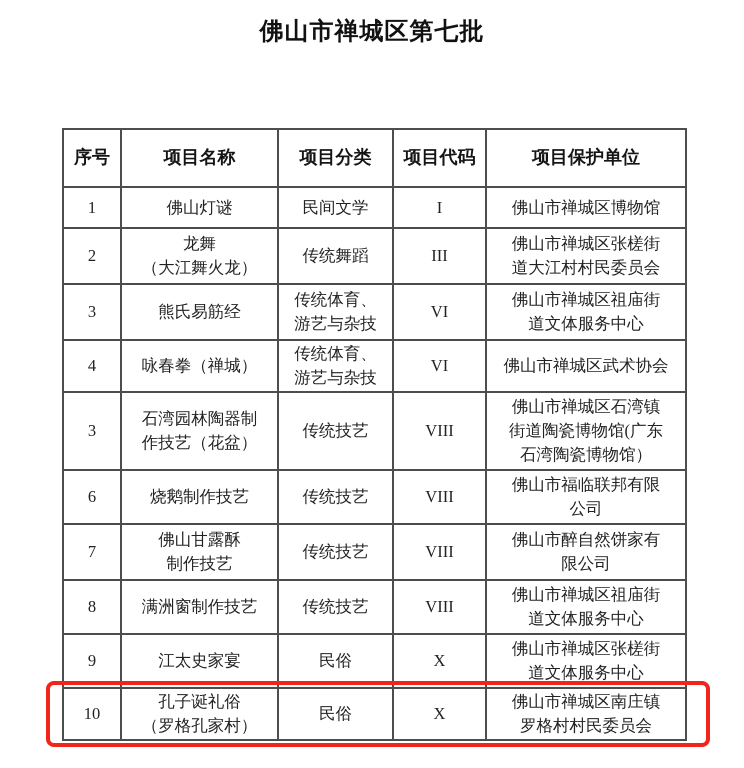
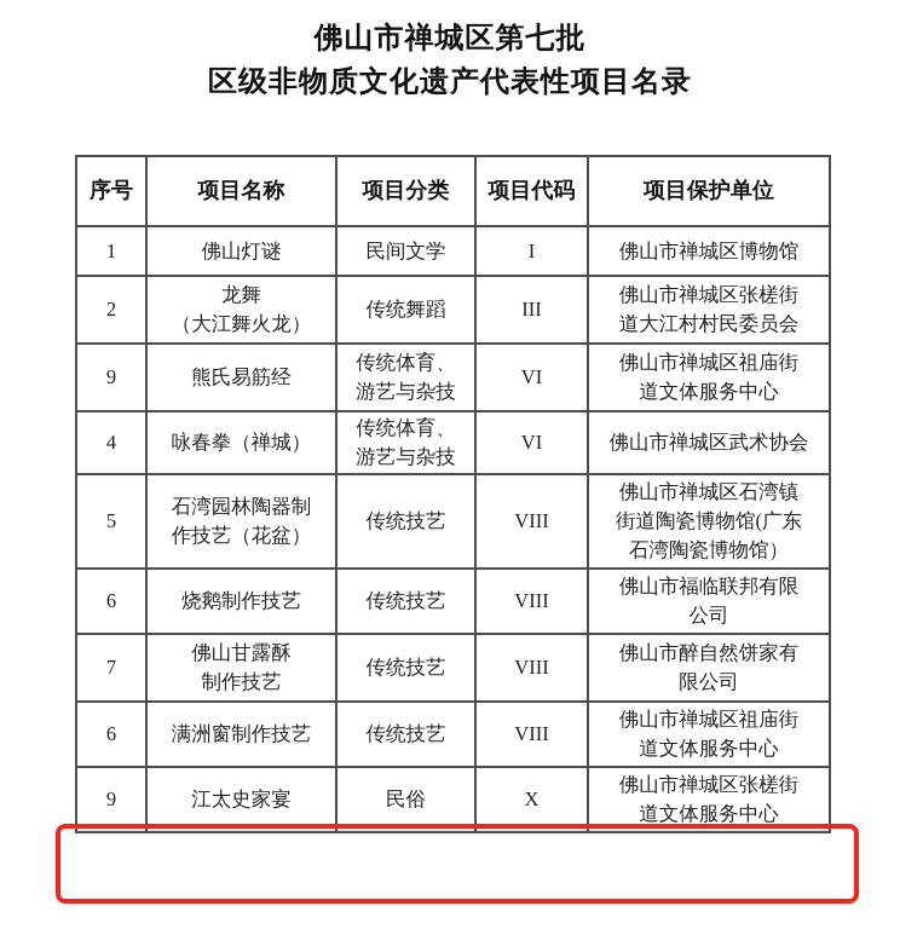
  佛山市禅城区第七批
+ 区级非物质文化遗产代表性项目名录
  序号	项目名称	项目分类	项目代码	项目保护单位
  1	佛山灯谜	民间文学	I	佛山市禅城区博物馆
  2	龙舞 （大江舞火龙）	传统舞蹈	III	佛山市禅城区张槎街 道大江村村民委员会
- 3	熊氏易筋经	传统体育、 游艺与杂技	VI	佛山市禅城区祖庙街 道文体服务中心
+ 9	熊氏易筋经	传统体育、 游艺与杂技	VI	佛山市禅城区祖庙街 道文体服务中心
  4	咏春拳（禅城）	传统体育、 游艺与杂技	VI	佛山市禅城区武术协会
- 3	石湾园林陶器制 作技艺（花盆）	传统技艺	VIII	佛山市禅城区石湾镇 街道陶瓷博物馆(广东 石湾陶瓷博物馆）
+ 5	石湾园林陶器制 作技艺（花盆）	传统技艺	VIII	佛山市禅城区石湾镇 街道陶瓷博物馆(广东 石湾陶瓷博物馆）
  6	烧鹅制作技艺	传统技艺	VIII	佛山市福临联邦有限 公司
  7	佛山甘露酥 制作技艺	传统技艺	VIII	佛山市醉自然饼家有 限公司
- 8	满洲窗制作技艺	传统技艺	VIII	佛山市禅城区祖庙街 道文体服务中心
+ 6	满洲窗制作技艺	传统技艺	VIII	佛山市禅城区祖庙街 道文体服务中心
  9	江太史家宴	民俗	X	佛山市禅城区张槎街 道文体服务中心
- 10	孔子诞礼俗 （罗格孔家村）	民俗	X	佛山市禅城区南庄镇 罗格村村民委员会
